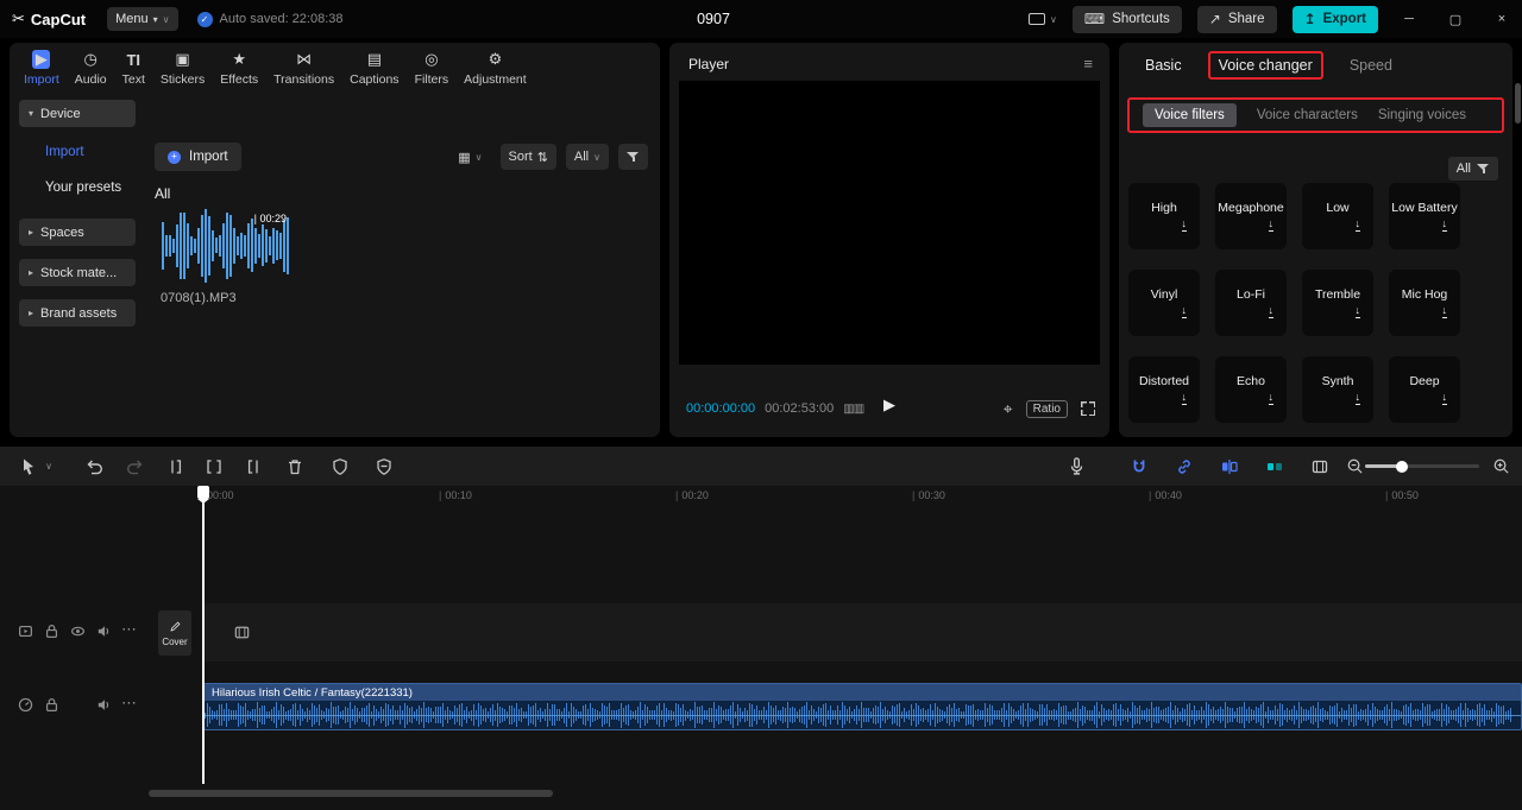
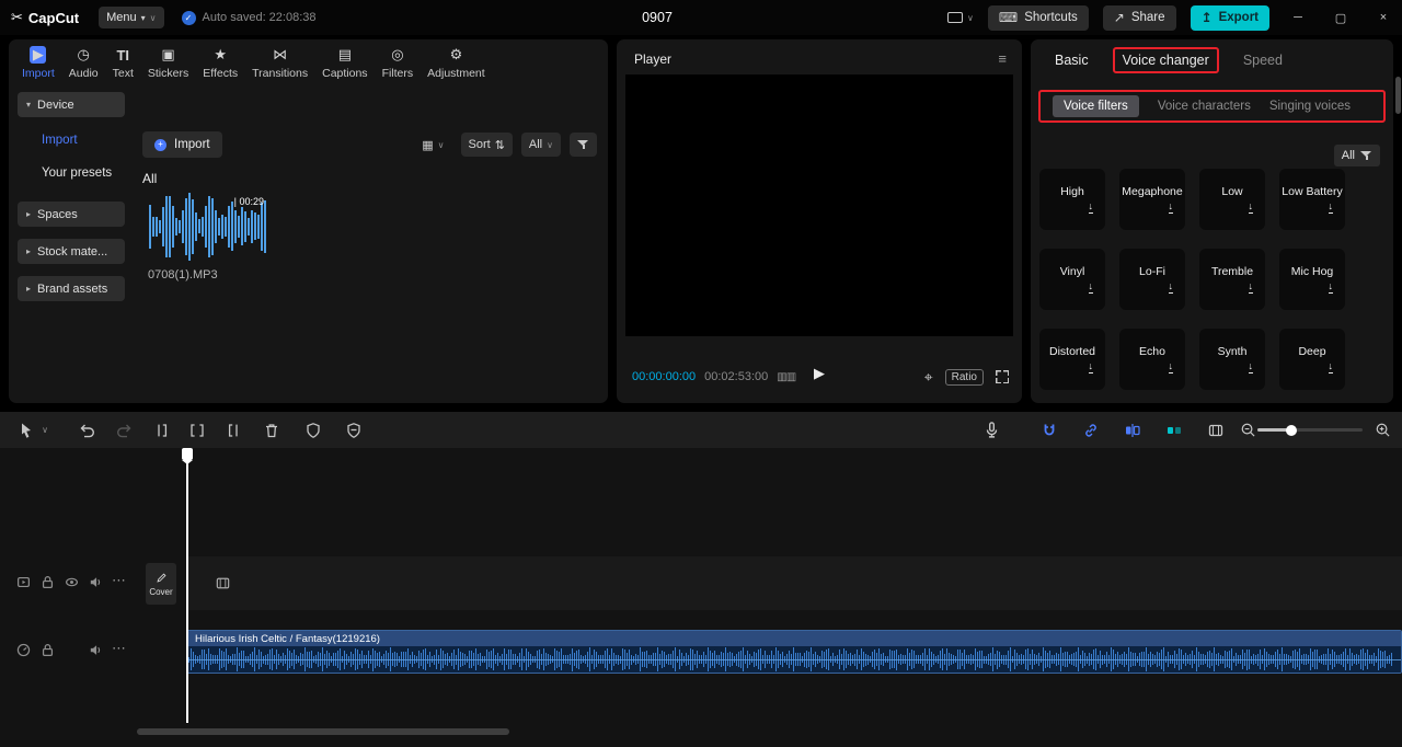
  ✂
  CapCut
  Menu
  ▾
  ∨
  ✓
  Auto saved: 22:08:38
  0907
  ∨
  ⌨
  Shortcuts
  ↗
  Share
  ↥
  Export
  ─
  ▢
  ×
  ▶
  Import
  ◷
  Audio
  TI
  Text
  ▣
  Stickers
  ★
  Effects
  ⋈
  Transitions
  ▤
  Captions
  ◎
  Filters
  ⚙
  Adjustment
  ▾
  Device
  Import
  Your presets
  ▸
  Spaces
  ▸
  Stock mate...
  ▸
  Brand assets
  +
  Import
  ▦
  ∨
  Sort
  ⇅
  All
  ∨
  All
  00:29
  0708(1).MP3
  Player
  ≡
  00:00:00:00
  00:02:53:00
  ▥▥
  ▶
  ⌖
  Ratio
  Basic
  Voice changer
  Speed
  Voice filters
  Voice characters
  Singing voices
  All
  High
  ↓
  Megaphone
  ↓
  Low
  ↓
  Low Battery
  ↓
  Vinyl
  ↓
  Lo-Fi
  ↓
  Tremble
  ↓
  Mic Hog
  ↓
  Distorted
  ↓
  Echo
  ↓
  Synth
  ↓
  Deep
  ↓
  ∨
- 00:00
- 00:10
- 00:20
- 00:30
- 00:40
- 00:50
  ⋯
  ⋯
  Cover
- Hilarious Irish Celtic / Fantasy(2221331)
+ Hilarious Irish Celtic / Fantasy(1219216)
